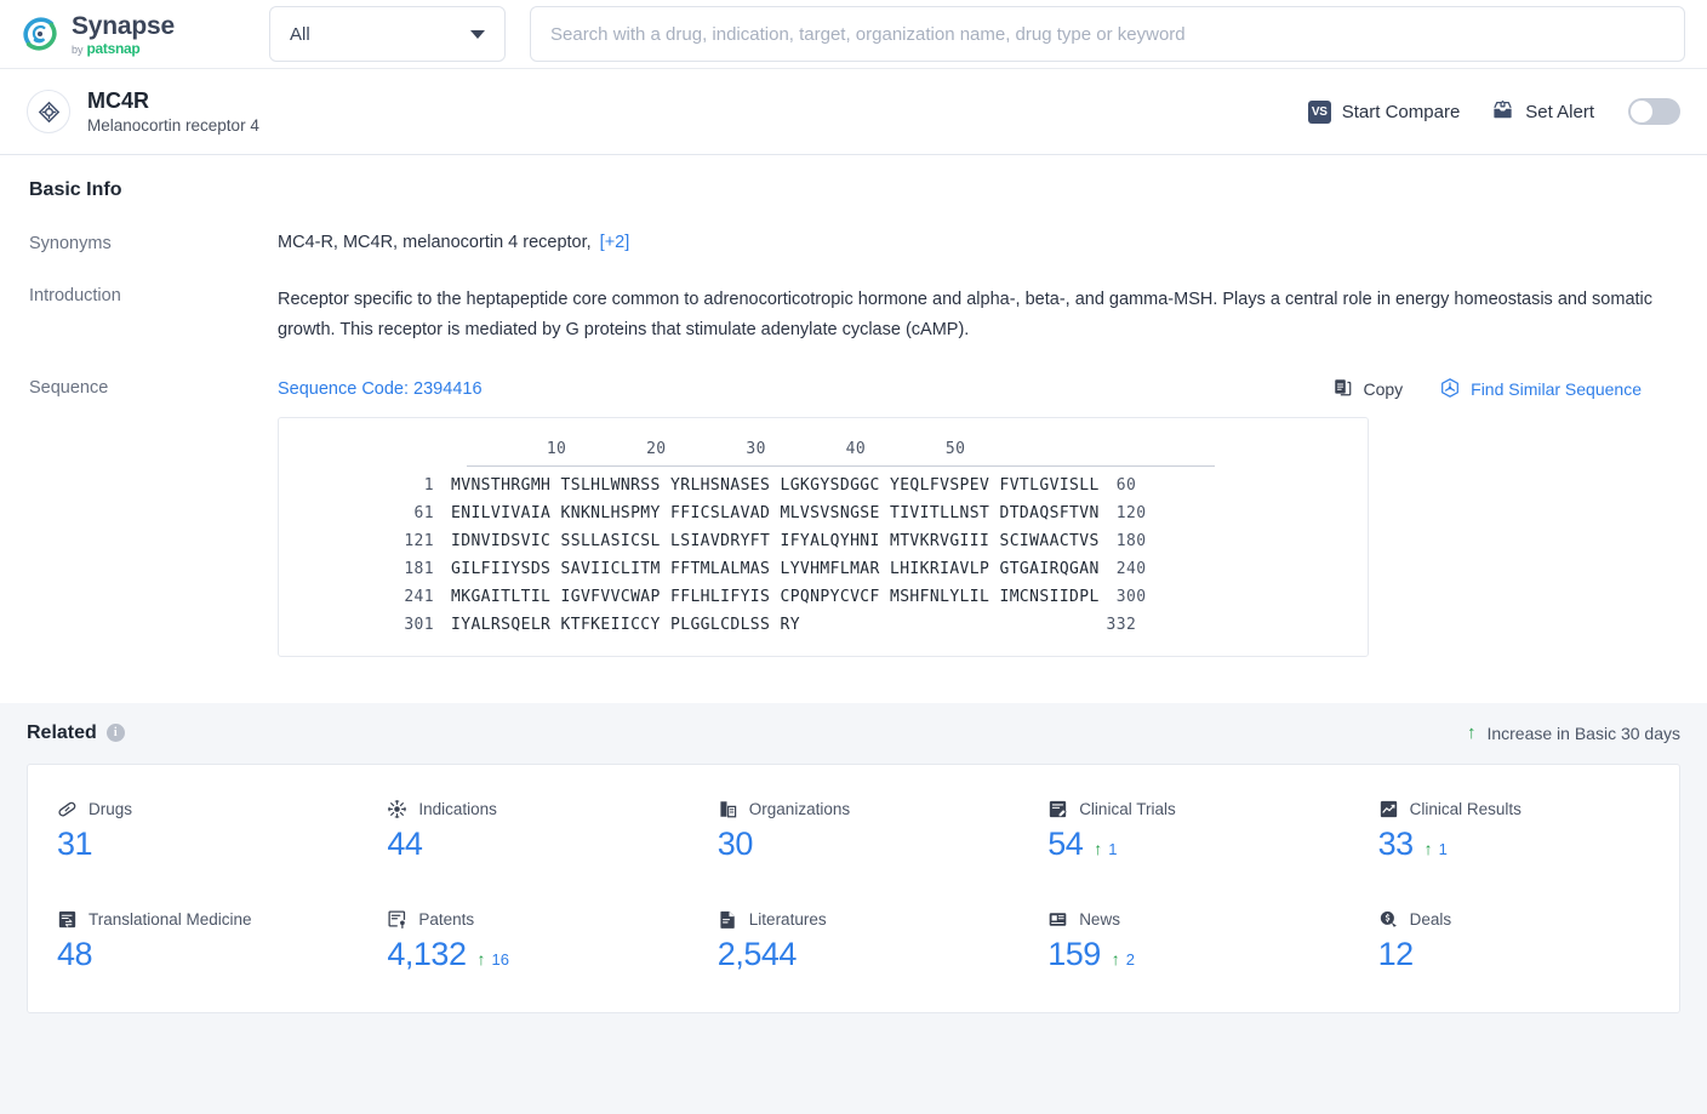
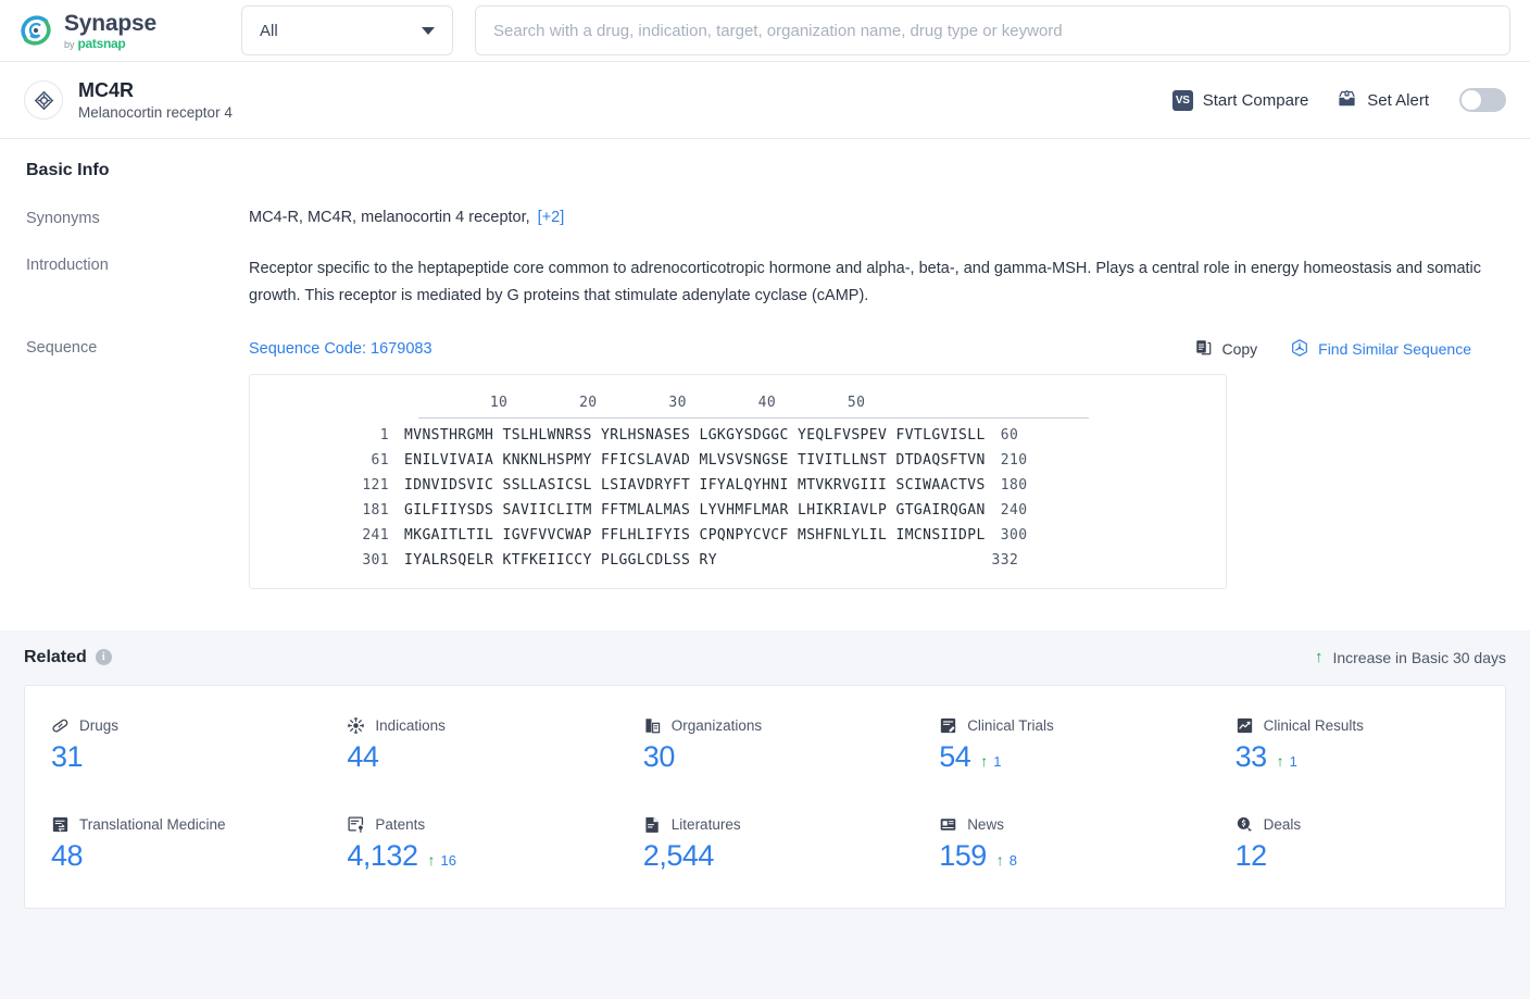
  Synapse
  by
  patsnap
  All
  Search with a drug, indication, target, organization name, drug type or keyword
  MC4R
  Melanocortin receptor 4
  VS
  Start Compare
  Set Alert
  Basic Info
  Synonyms
  MC4-R, MC4R, melanocortin 4 receptor, [+2]
  Introduction
  Receptor specific to the heptapeptide core common to adrenocorticotropic hormone and alpha-, beta-, and gamma-MSH. Plays a central role in energy homeostasis and somatic growth. This receptor is mediated by G proteins that stimulate adenylate cyclase (cAMP).
  Sequence
- Sequence Code: 2394416
+ Sequence Code: 1679083
  Copy
  Find Similar Sequence
  10 20 30 40 50
  1
  MVNSTHRGMH TSLHLWNRSS YRLHSNASES LGKGYSDGGC YEQLFVSPEV FVTLGVISLL
  60
  61
  ENILVIVAIA KNKNLHSPMY FFICSLAVAD MLVSVSNGSE TIVITLLNST DTDAQSFTVN
- 120
+ 210
  121
  IDNVIDSVIC SSLLASICSL LSIAVDRYFT IFYALQYHNI MTVKRVGIII SCIWAACTVS
  180
  181
  GILFIIYSDS SAVIICLITM FFTMLALMAS LYVHMFLMAR LHIKRIAVLP GTGAIRQGAN
  240
  241
  MKGAITLTIL IGVFVVCWAP FFLHLIFYIS CPQNPYCVCF MSHFNLYLIL IMCNSIIDPL
  300
  301
  IYALRSQELR KTFKEIICCY PLGGLCDLSS RY
  332
  Related
  i
  ↑
  Increase in Basic 30 days
  Drugs
  31
  Indications
  44
  Organizations
  30
  Clinical Trials
  54
  ↑
  1
  Clinical Results
  33
  ↑
  1
  Translational Medicine
  48
  Patents
  4,132
  ↑
  16
  Literatures
  2,544
  News
  159
  ↑
- 2
+ 8
  Deals
  12
